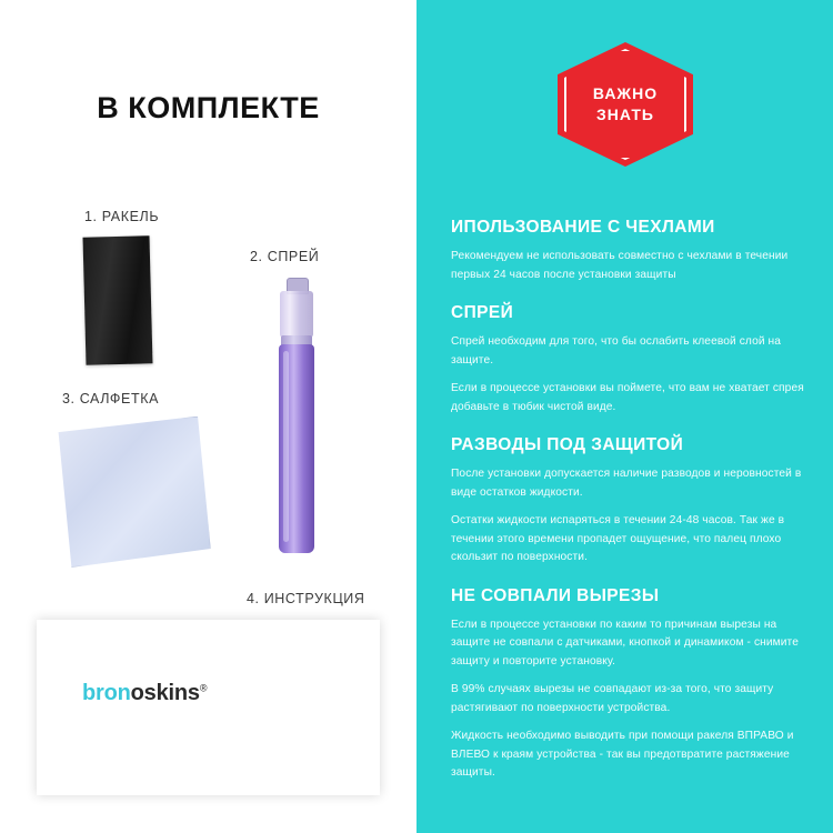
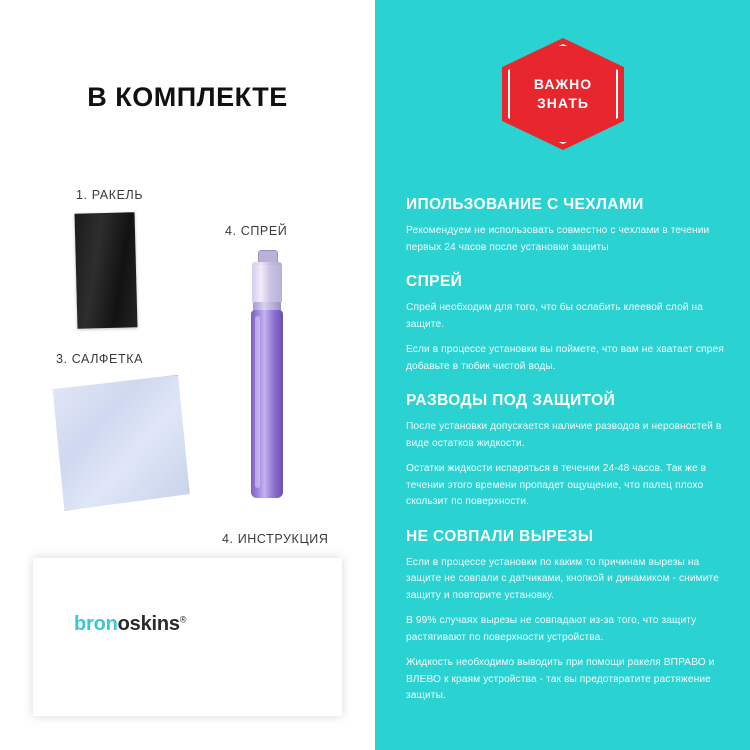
  В КОМПЛЕКТЕ
  1. РАКЕЛЬ
- 2. СПРЕЙ
+ 4. СПРЕЙ
  3. САЛФЕТКА
  4. ИНСТРУКЦИЯ
  bronoskins®
  ВАЖНО
  ЗНАТЬ
  ИПОЛЬЗОВАНИЕ С ЧЕХЛАМИ
  Рекомендуем не использовать совместно с чехлами в течении первых 24 часов после установки защиты
  СПРЕЙ
  Спрей необходим для того, что бы ослабить клеевой слой на защите.
- Если в процессе установки вы поймете, что вам не хватает спрея добавьте в тюбик чистой виде.
+ Если в процессе установки вы поймете, что вам не хватает спрея добавьте в тюбик чистой воды.
  РАЗВОДЫ ПОД ЗАЩИТОЙ
  После установки допускается наличие разводов и неровностей в виде остатков жидкости.
  Остатки жидкости испаряться в течении 24-48 часов. Так же в течении этого времени пропадет ощущение, что палец плохо скользит по поверхности.
  НЕ СОВПАЛИ ВЫРЕЗЫ
  Если в процессе установки по каким то причинам вырезы на защите не совпали с датчиками, кнопкой и динамиком - снимите защиту и повторите установку.
  В 99% случаях вырезы не совпадают из-за того, что защиту растягивают по поверхности устройства.
  Жидкость необходимо выводить при помощи ракеля ВПРАВО и ВЛЕВО к краям устройства - так вы предотвратите растяжение защиты.
